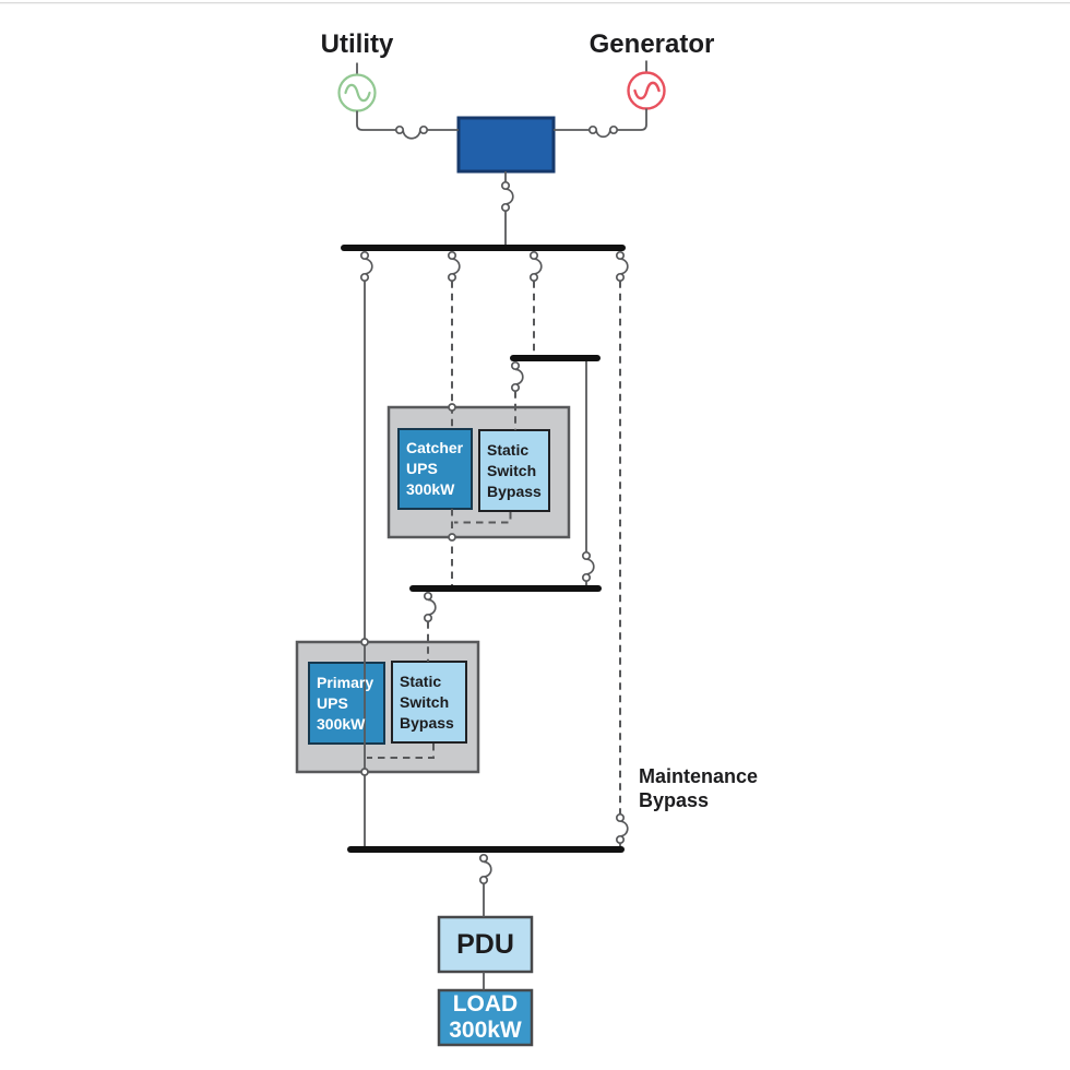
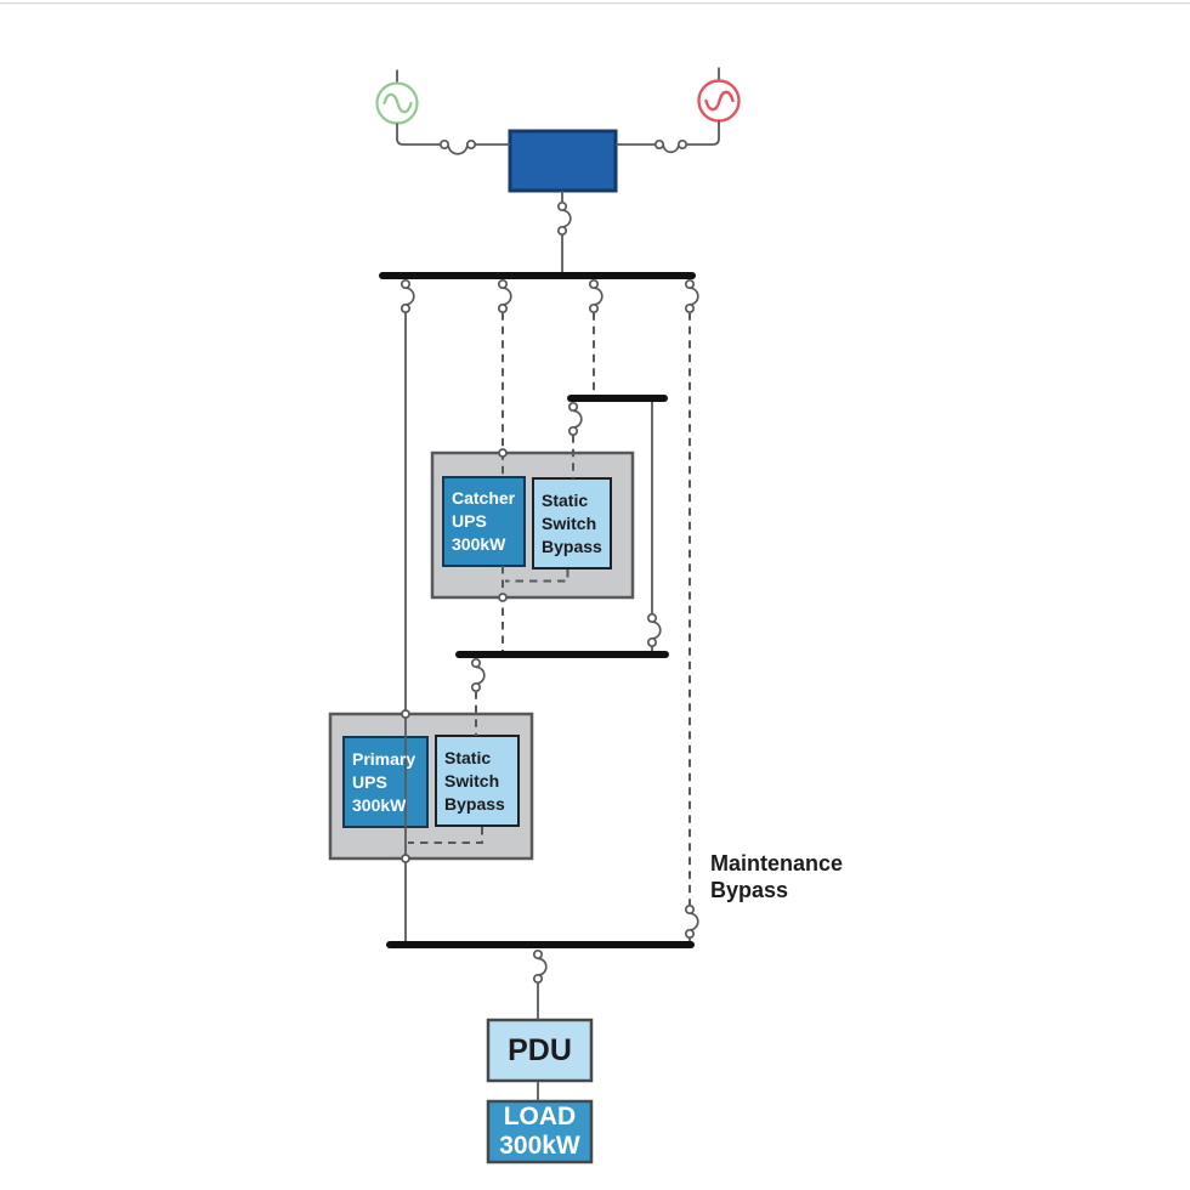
- Utility
- Generator
  Catcher
  UPS
  300kW
  Static
  Switch
  Bypass
  Primary
  UPS
  300kW
  Static
  Switch
  Bypass
  Maintenance
  Bypass
  PDU
  LOAD
  300kW
